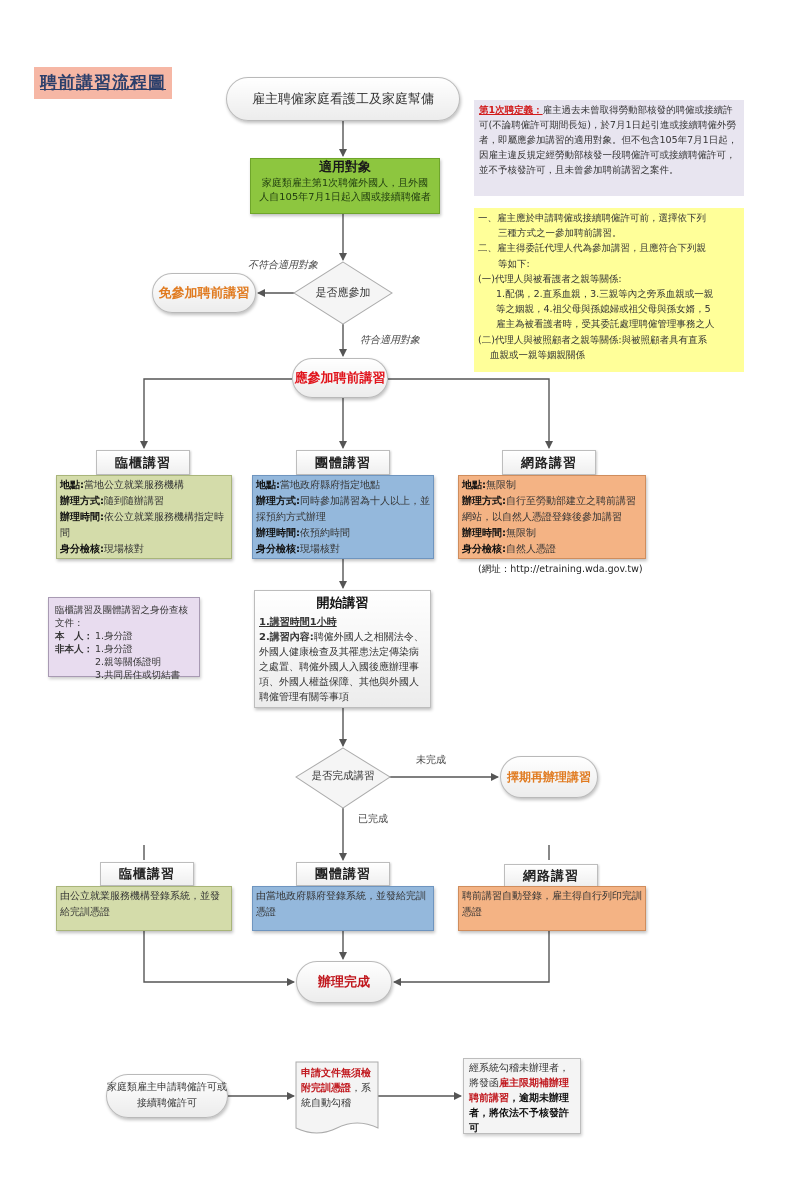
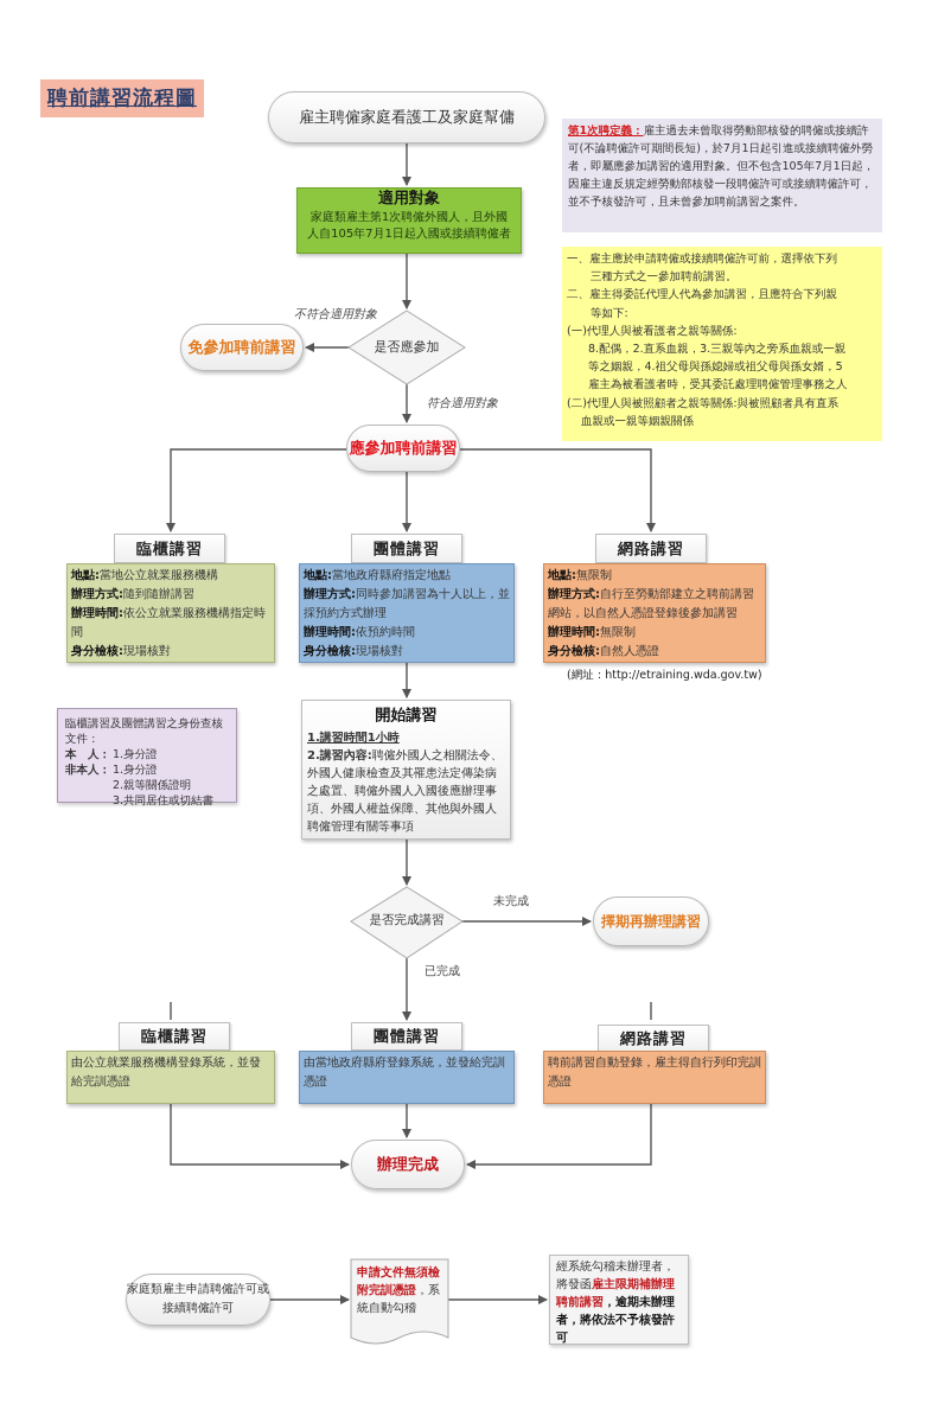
  聘前講習流程圖
  雇主聘僱家庭看護工及家庭幫傭
  適用對象
  家庭類雇主第1次聘僱外國人，且外國
  人自105年7月1日起入國或接續聘僱者
  第1次聘定義：雇主過去未曾取得勞動部核發的聘僱或接續許可(不論聘僱許可期間長短)，於7月1日起引進或接續聘僱外勞者，即屬應參加講習的適用對象。但不包含105年7月1日起，因雇主違反規定經勞動部核發一段聘僱許可或接續聘僱許可，並不予核發許可，且未曾參加聘前講習之案件。
  一、雇主應於申請聘僱或接續聘僱許可前，選擇依下列
  三種方式之一參加聘前講習。
  二、雇主得委託代理人代為參加講習，且應符合下列親
  等如下:
  (一)代理人與被看護者之親等關係:
- 1.配偶，2.直系血親，3.三親等內之旁系血親或一親
+ 8.配偶，2.直系血親，3.三親等內之旁系血親或一親
  等之姻親，4.祖父母與孫媳婦或祖父母與孫女婿，5
  雇主為被看護者時，受其委託處理聘僱管理事務之人
  (二)代理人與被照顧者之親等關係:與被照顧者具有直系
  血親或一親等姻親關係
  不符合適用對象
  是否應參加
  符合適用對象
  免參加聘前講習
  應參加聘前講習
  臨櫃講習
  地點:當地公立就業服務機構
  辦理方式:隨到隨辦講習
  辦理時間:依公立就業服務機構指定時間
  身分檢核:現場核對
  團體講習
  地點:當地政府縣府指定地點
  辦理方式:同時參加講習為十人以上，並採預約方式辦理
  辦理時間:依預約時間
  身分檢核:現場核對
  網路講習
  地點:無限制
  辦理方式:自行至勞動部建立之聘前講習網站，以自然人憑證登錄後參加講習
  辦理時間:無限制
  身分檢核:自然人憑證
  (網址：http://etraining.wda.gov.tw)
  臨櫃講習及團體講習之身份查核文件：
  本 人：
  1.身分證
  非本人：
  1.身分證
  2.親等關係證明
  3.共同居住或切結書
  開始講習
  1.講習時間1小時
  2.講習內容:聘僱外國人之相關法令、外國人健康檢查及其罹患法定傳染病之處置、聘僱外國人入國後應辦理事項、外國人權益保障、其他與外國人聘僱管理有關等事項
  是否完成講習
  未完成
  已完成
  擇期再辦理講習
  臨櫃講習
  由公立就業服務機構登錄系統，並發給完訓憑證
  團體講習
  由當地政府縣府登錄系統，並發給完訓憑證
  網路講習
  聘前講習自動登錄，雇主得自行列印完訓憑證
  辦理完成
  家庭類雇主申請聘僱許可或接續聘僱許可
  申請文件無須檢附完訓憑證，系統自動勾稽
  經系統勾稽未辦理者，將發函雇主限期補辦理聘前講習，逾期未辦理者，將依法不予核發許可
